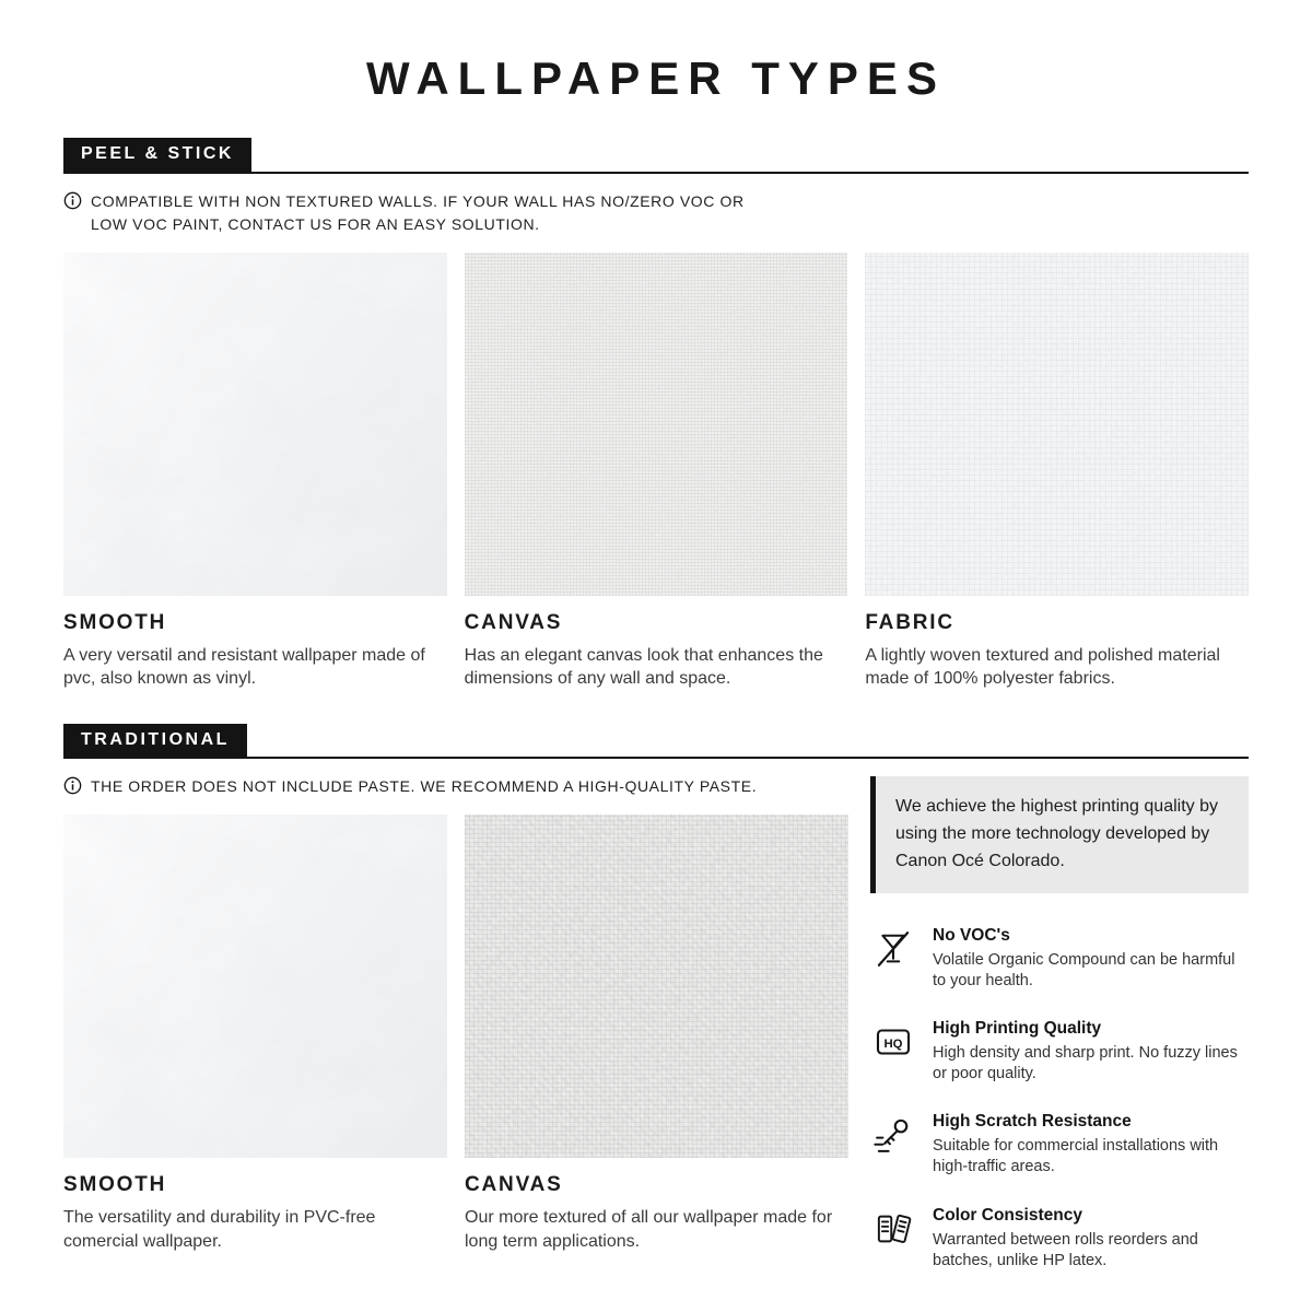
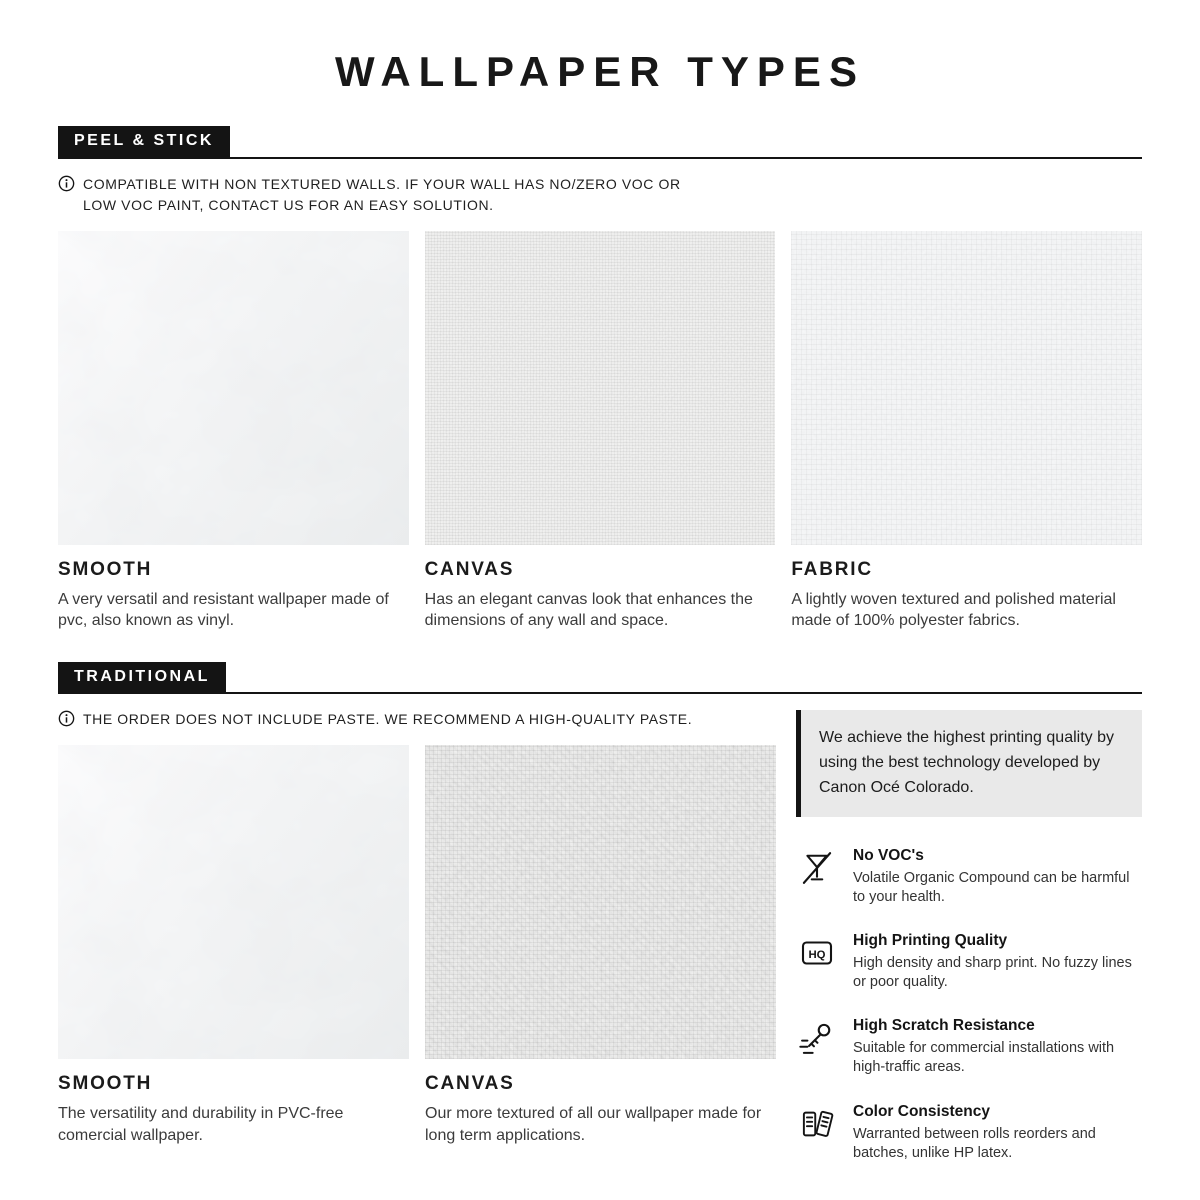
  WALLPAPER TYPES
  PEEL & STICK
  COMPATIBLE WITH NON TEXTURED WALLS. IF YOUR WALL HAS NO/ZERO VOC OR LOW VOC PAINT, CONTACT US FOR AN EASY SOLUTION.
  SMOOTH
  A very versatil and resistant wallpaper made of pvc, also known as vinyl.
  CANVAS
  Has an elegant canvas look that enhances the dimensions of any wall and space.
  FABRIC
  A lightly woven textured and polished material made of 100% polyester fabrics.
  TRADITIONAL
  THE ORDER DOES NOT INCLUDE PASTE. WE RECOMMEND A HIGH-QUALITY PASTE.
  SMOOTH
  The versatility and durability in PVC-free comercial wallpaper.
  CANVAS
  Our more textured of all our wallpaper made for long term applications.
- We achieve the highest printing quality by using the more technology developed by Canon Océ Colorado.
+ We achieve the highest printing quality by using the best technology developed by Canon Océ Colorado.
  No VOC's
  Volatile Organic Compound can be harmful to your health.
  HQ
  High Printing Quality
  High density and sharp print. No fuzzy lines or poor quality.
  High Scratch Resistance
  Suitable for commercial installations with high-traffic areas.
  Color Consistency
  Warranted between rolls reorders and batches, unlike HP latex.
